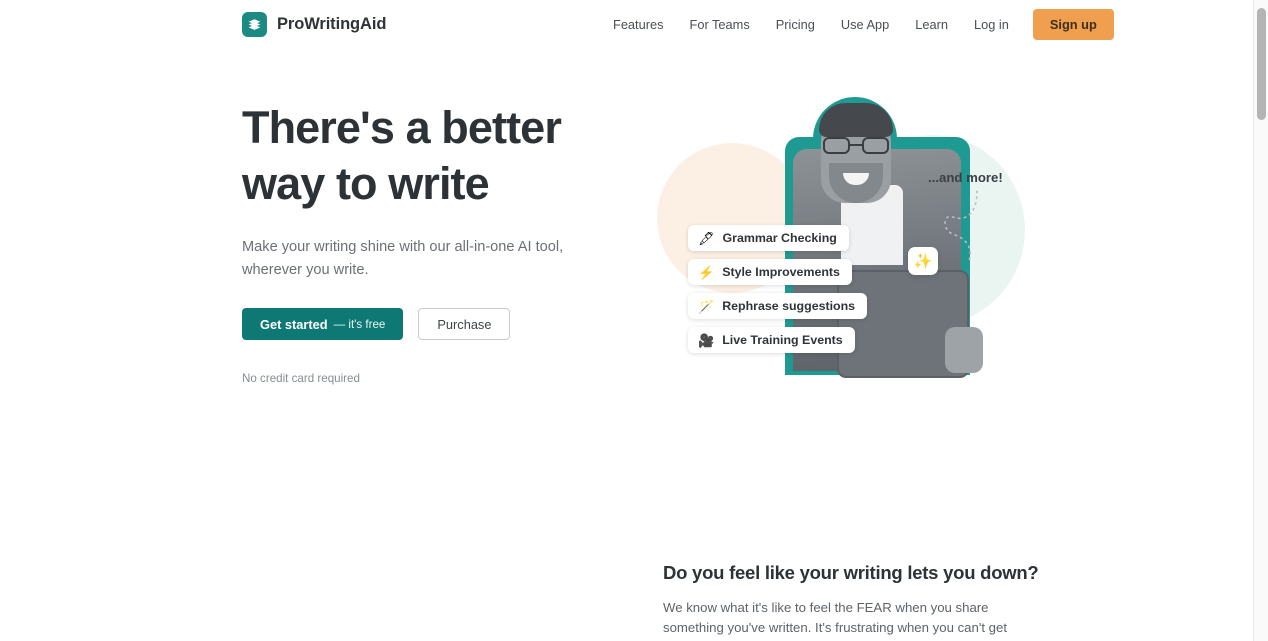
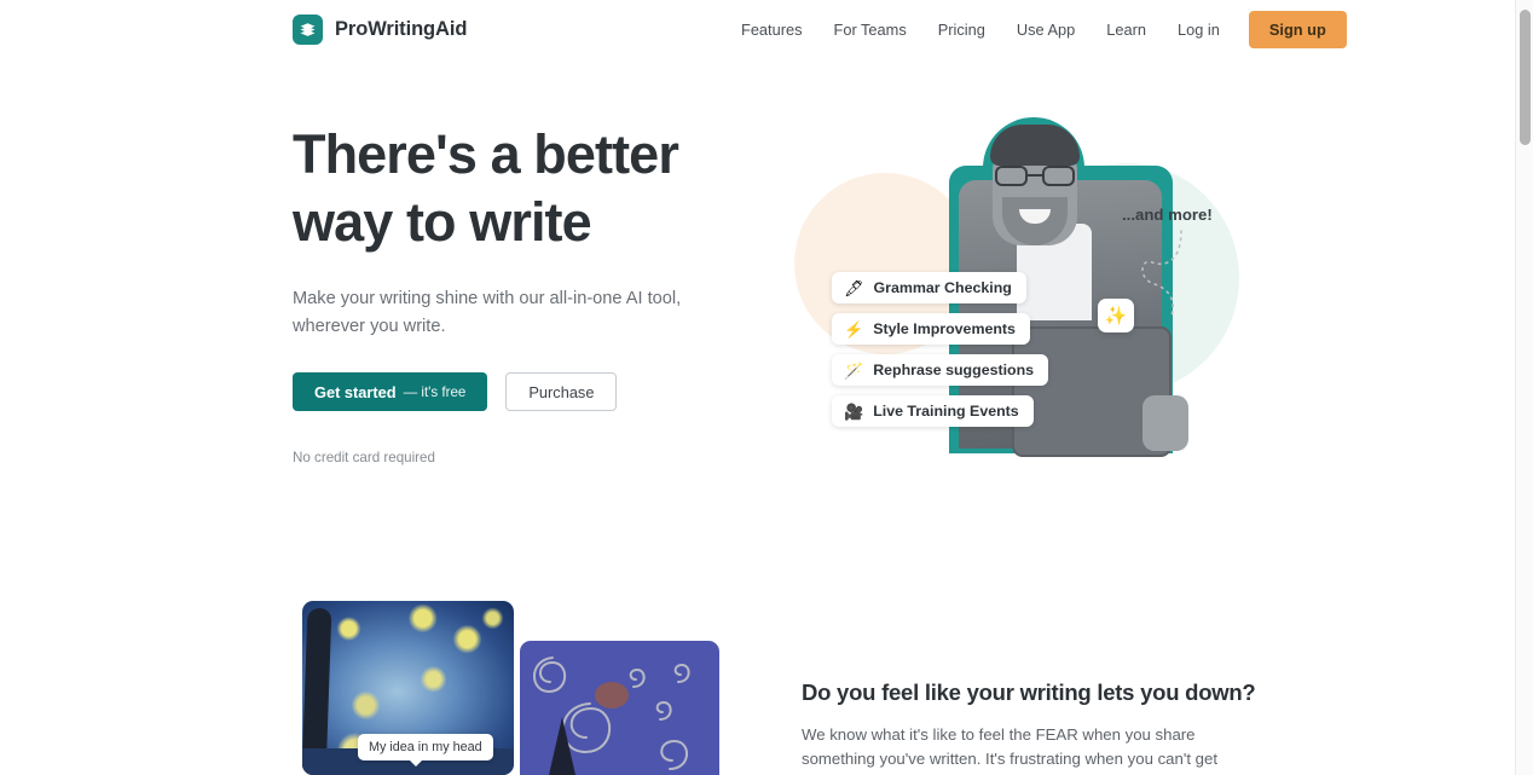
  ProWritingAid
  Features
  For Teams
  Pricing
  Use App
  Learn
  Log in
  Sign up
  There's a better
  way to write
  Make your writing shine with our all-in-one AI tool, wherever you write.
  Get started
  — it's free
  Purchase
  No credit card required
  ✨
  ...and more!
  🖋
  Grammar Checking
  ⚡
  Style Improvements
  🪄
  Rephrase suggestions
  🎥
  Live Training Events
+ My idea in my head
  Do you feel like your writing lets you down?
  We know what it's like to feel the FEAR when you share something you've written. It's frustrating when you can't get
